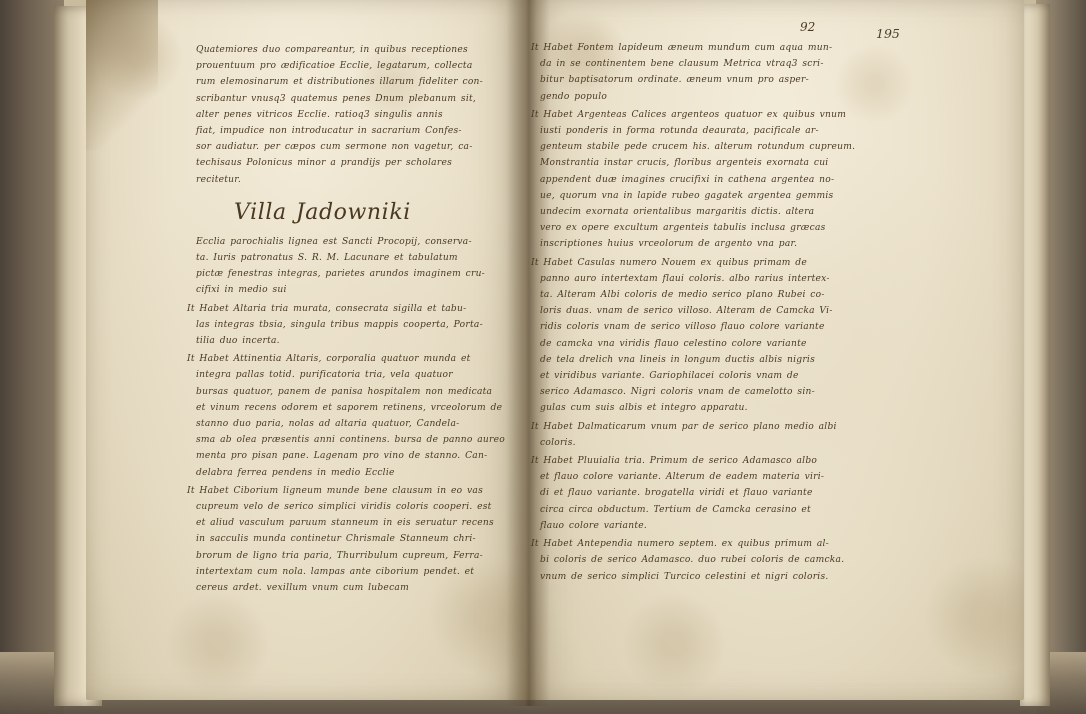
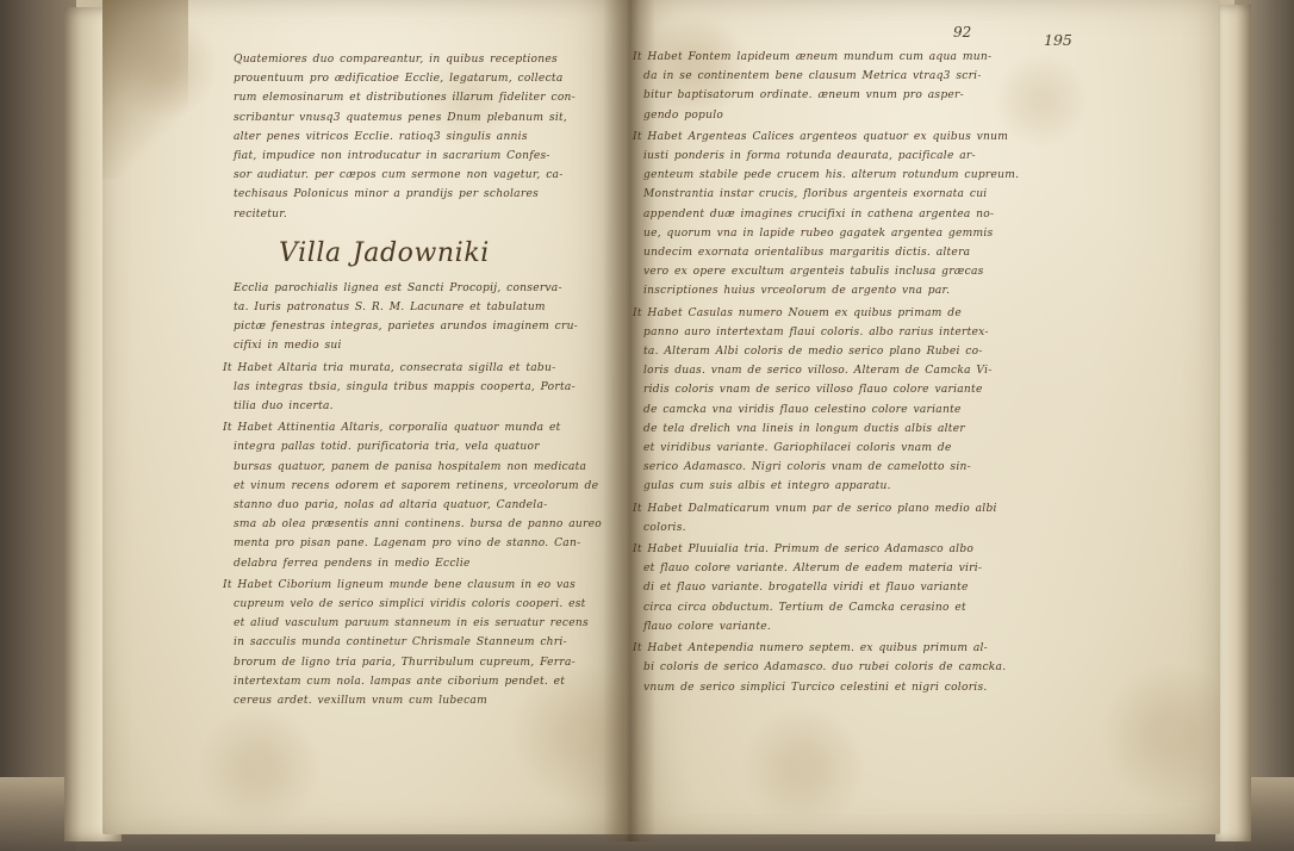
  92
  195
  Quatemiores duo compareantur, in quibus receptiones
  prouentuum pro ædificatioe Ecclie, legatarum, collecta
  rum elemosinarum et distributiones illarum fideliter con-
  scribantur vnusq3 quatemus penes Dnum plebanum sit,
  alter penes vitricos Ecclie. ratioq3 singulis annis
  fiat, impudice non introducatur in sacrarium Confes-
  sor audiatur. per cæpos cum sermone non vagetur, ca-
  techisaus Polonicus minor a prandijs per scholares
  recitetur.
  Villa Jadowniki
  Ecclia parochialis lignea est Sancti Procopij, conserva-
  ta. Iuris patronatus S. R. M. Lacunare et tabulatum
  pictæ fenestras integras, parietes arundos imaginem cru-
  cifixi in medio sui
  It Habet Altaria tria murata, consecrata sigilla et tabu-
  las integras tbsia, singula tribus mappis cooperta, Porta-
  tilia duo incerta.
  It Habet Attinentia Altaris, corporalia quatuor munda et
  integra pallas totid. purificatoria tria, vela quatuor
  bursas quatuor, panem de panisa hospitalem non medicata
  et vinum recens odorem et saporem retinens, vrceolorum de
  stanno duo paria, nolas ad altaria quatuor, Candela-
  sma ab olea præsentis anni continens. bursa de panno aureo
  menta pro pisan pane. Lagenam pro vino de stanno. Can-
  delabra ferrea pendens in medio Ecclie
  It Habet Ciborium ligneum munde bene clausum in eo vas
  cupreum velo de serico simplici viridis coloris cooperi. est
  et aliud vasculum paruum stanneum in eis seruatur recens
  in sacculis munda continetur Chrismale Stanneum chri-
  brorum de ligno tria paria, Thurribulum cupreum, Ferra-
  intertextam cum nola. lampas ante ciborium pendet. et
  cereus ardet. vexillum vnum cum lubecam
  It Habet Fontem lapideum æneum mundum cum aqua mun-
  da in se continentem bene clausum Metrica vtraq3 scri-
  bitur baptisatorum ordinate. æneum vnum pro asper-
  gendo populo
  It Habet Argenteas Calices argenteos quatuor ex quibus vnum
  iusti ponderis in forma rotunda deaurata, pacificale ar-
  genteum stabile pede crucem his. alterum rotundum cupreum.
  Monstrantia instar crucis, floribus argenteis exornata cui
  appendent duæ imagines crucifixi in cathena argentea no-
  ue, quorum vna in lapide rubeo gagatek argentea gemmis
  undecim exornata orientalibus margaritis dictis. altera
  vero ex opere excultum argenteis tabulis inclusa græcas
  inscriptiones huius vrceolorum de argento vna par.
  It Habet Casulas numero Nouem ex quibus primam de
  panno auro intertextam flaui coloris. albo rarius intertex-
  ta. Alteram Albi coloris de medio serico plano Rubei co-
  loris duas. vnam de serico villoso. Alteram de Camcka Vi-
  ridis coloris vnam de serico villoso flauo colore variante
  de camcka vna viridis flauo celestino colore variante
- de tela drelich vna lineis in longum ductis albis nigris
+ de tela drelich vna lineis in longum ductis albis alter
  et viridibus variante. Gariophilacei coloris vnam de
  serico Adamasco. Nigri coloris vnam de camelotto sin-
  gulas cum suis albis et integro apparatu.
  It Habet Dalmaticarum vnum par de serico plano medio albi
  coloris.
  It Habet Pluuialia tria. Primum de serico Adamasco albo
  et flauo colore variante. Alterum de eadem materia viri-
  di et flauo variante. brogatella viridi et flauo variante
  circa circa obductum. Tertium de Camcka cerasino et
  flauo colore variante.
  It Habet Antependia numero septem. ex quibus primum al-
  bi coloris de serico Adamasco. duo rubei coloris de camcka.
  vnum de serico simplici Turcico celestini et nigri coloris.
